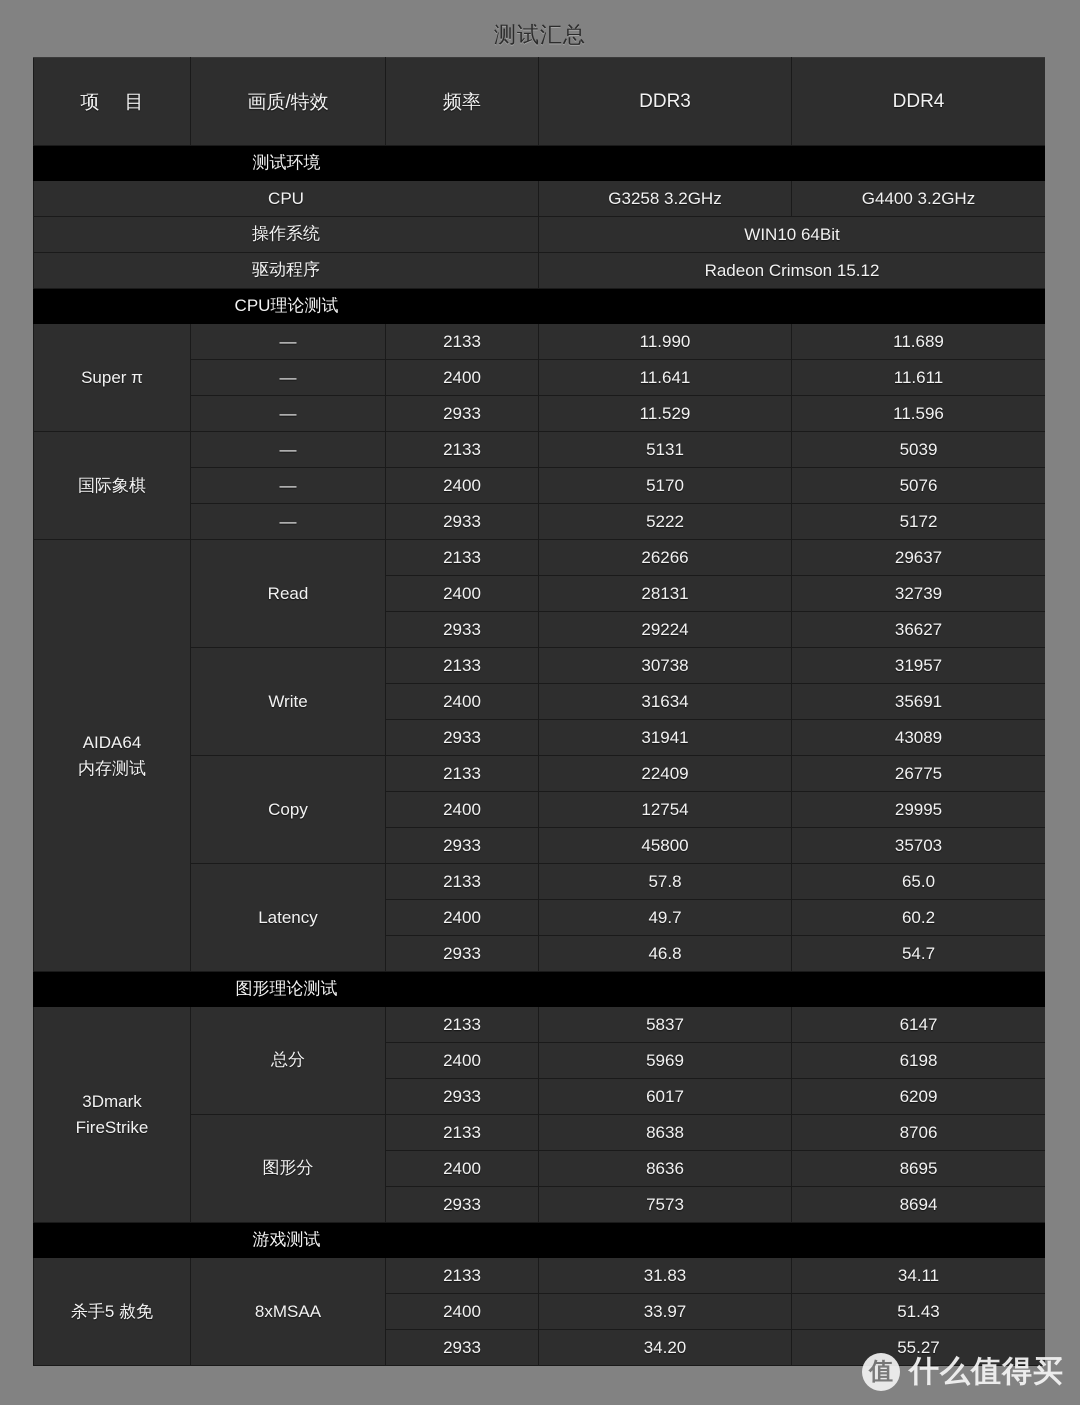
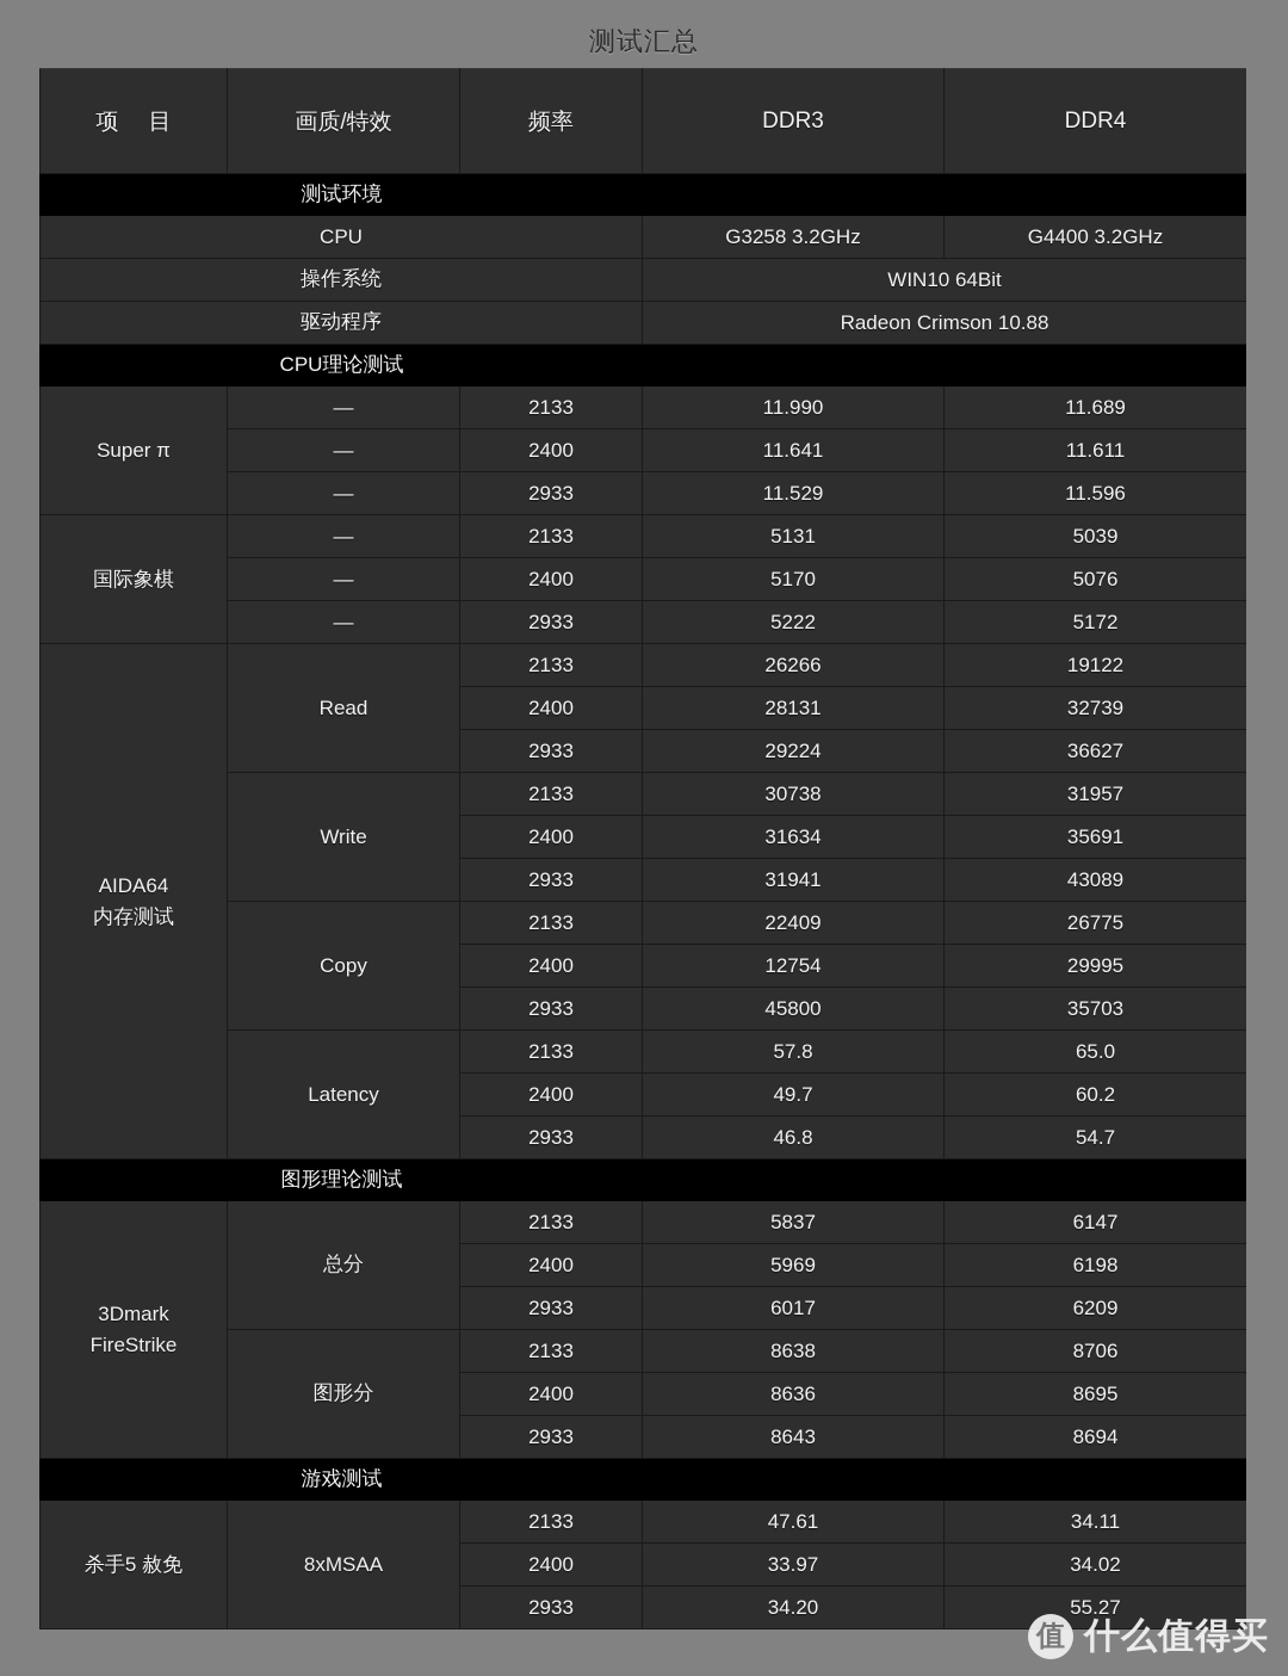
  测试汇总
  项 目	画质/特效	频率	DDR3	DDR4
  测试环境
  CPU	G3258 3.2GHz	G4400 3.2GHz
  操作系统	WIN10 64Bit
- 驱动程序	Radeon Crimson 15.12
+ 驱动程序	Radeon Crimson 10.88
  CPU理论测试
  Super π	—	2133	11.990	11.689
  —	2400	11.641	11.611
  —	2933	11.529	11.596
  国际象棋	—	2133	5131	5039
  —	2400	5170	5076
  —	2933	5222	5172
- AIDA64内存测试	Read	2133	26266	29637
+ AIDA64内存测试	Read	2133	26266	19122
  2400	28131	32739
  2933	29224	36627
  Write	2133	30738	31957
  2400	31634	35691
  2933	31941	43089
  Copy	2133	22409	26775
  2400	12754	29995
  2933	45800	35703
  Latency	2133	57.8	65.0
  2400	49.7	60.2
  2933	46.8	54.7
  图形理论测试
  3DmarkFireStrike	总分	2133	5837	6147
  2400	5969	6198
  2933	6017	6209
  图形分	2133	8638	8706
  2400	8636	8695
- 2933	7573	8694
+ 2933	8643	8694
  游戏测试
- 杀手5 赦免	8xMSAA	2133	31.83	34.11
+ 杀手5 赦免	8xMSAA	2133	47.61	34.11
- 2400	33.97	51.43
+ 2400	33.97	34.02
  2933	34.20	55.27
  值
  什么值得买
